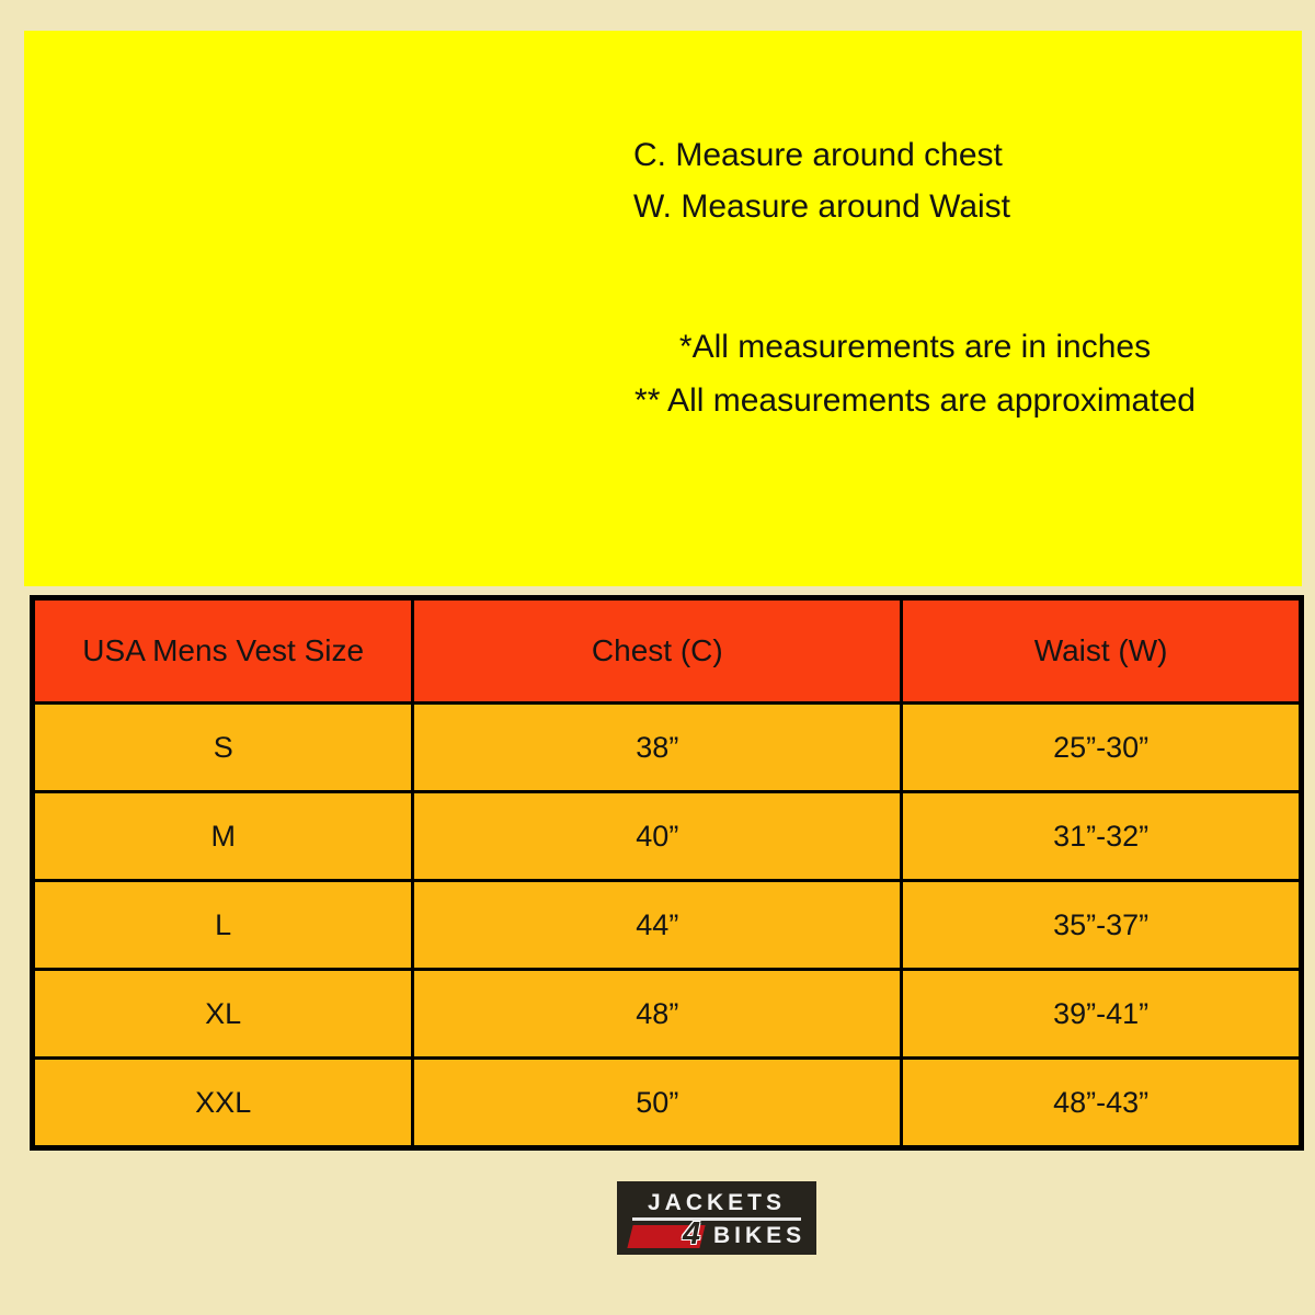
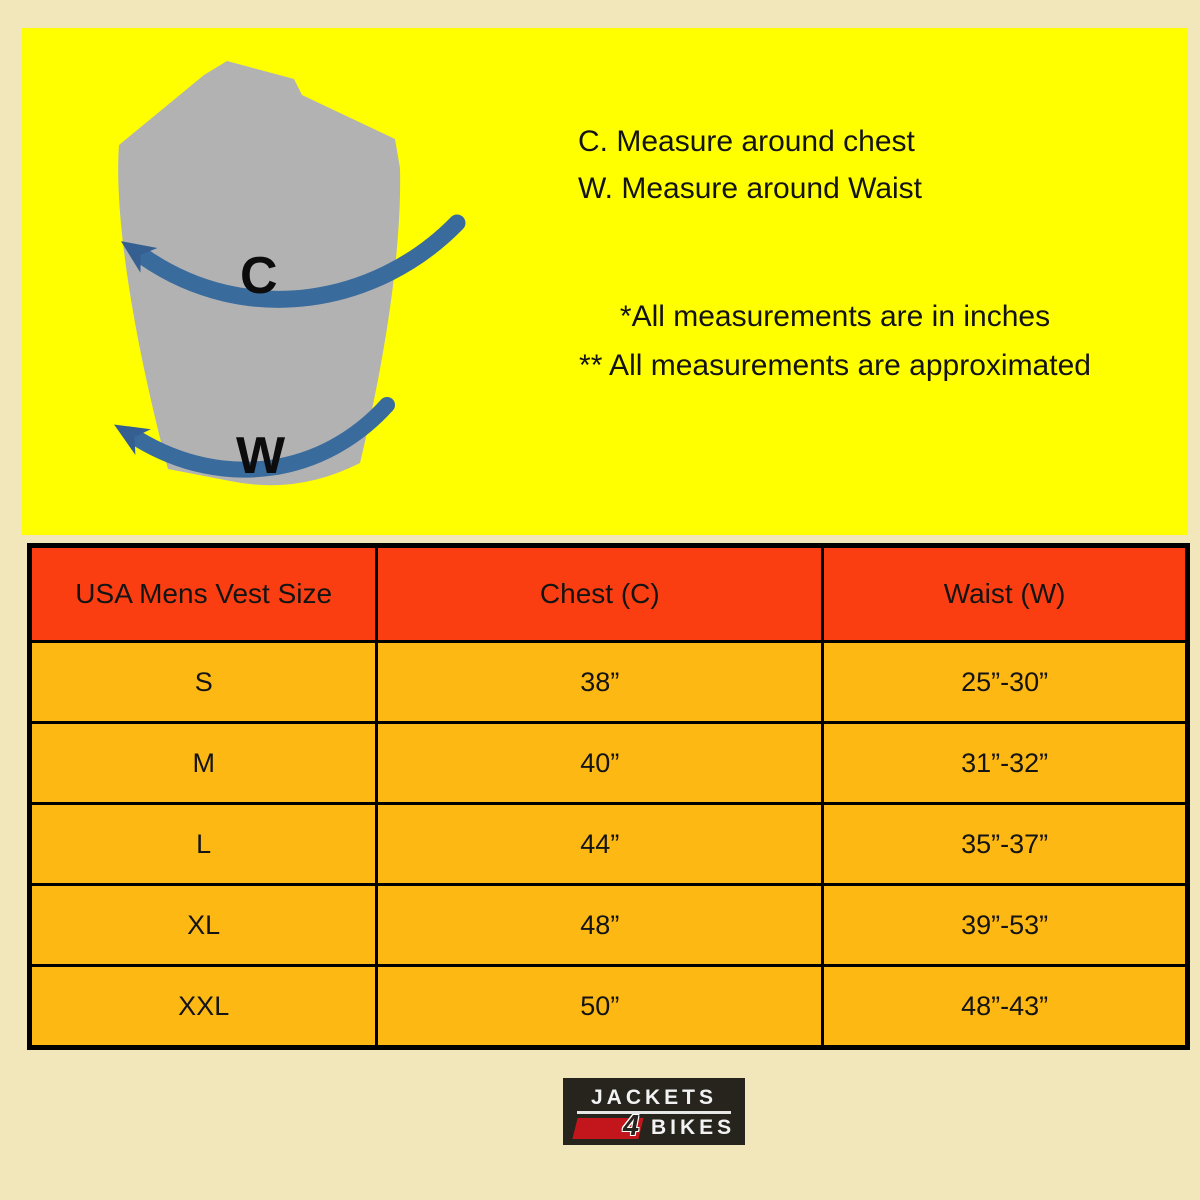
+ C
+ W
  C. Measure around chest
  W. Measure around Waist
  *All measurements are in inches
  ** All measurements are approximated
  USA Mens Vest Size	Chest (C)	Waist (W)
  S	38”	25”-30”
  M	40”	31”-32”
  L	44”	35”-37”
- XL	48”	39”-41”
+ XL	48”	39”-53”
  XXL	50”	48”-43”
  JACKETS
  4
  BIKES
